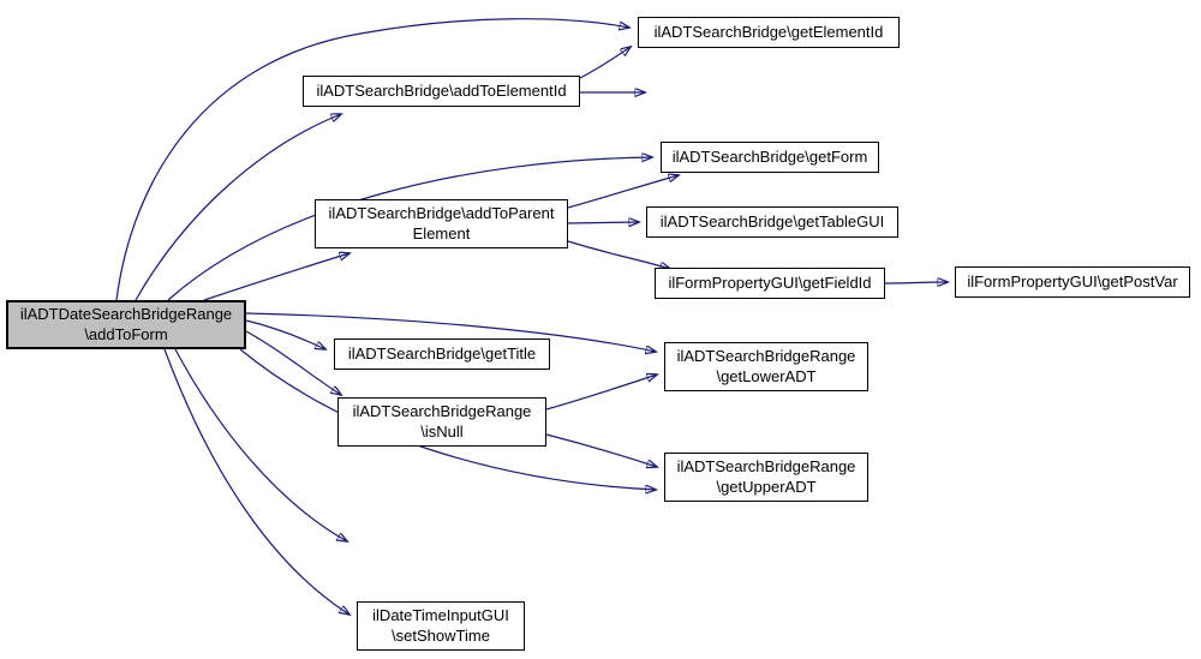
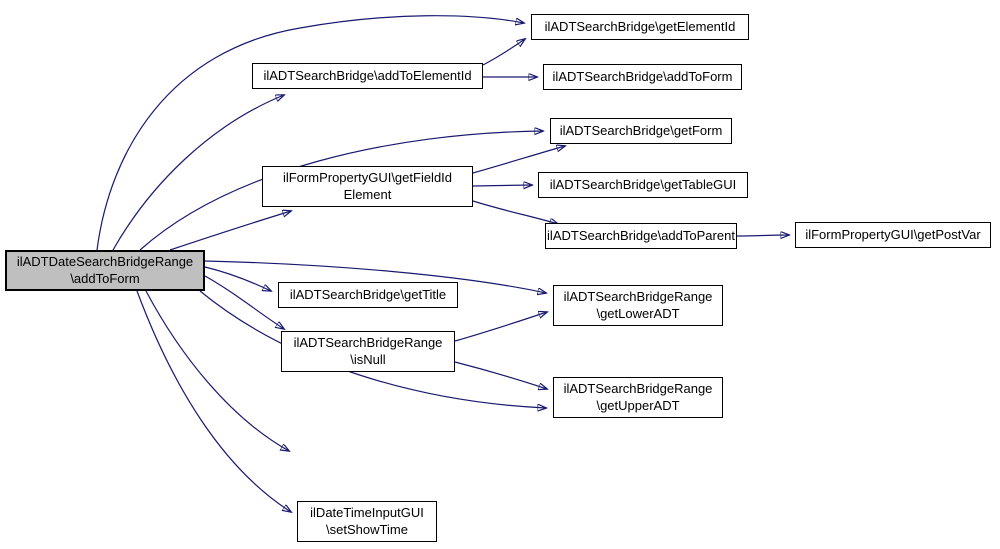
  ilADTDateSearchBridgeRange
  \addToForm
  ilADTSearchBridge\getElementId
  ilADTSearchBridge\addToElementId
+ ilADTSearchBridge\addToForm
  ilADTSearchBridge\getForm
- ilADTSearchBridge\addToParent
+ ilFormPropertyGUI\getFieldId
  Element
  ilADTSearchBridge\getTableGUI
- ilFormPropertyGUI\getFieldId
+ ilADTSearchBridge\addToParent
  ilFormPropertyGUI\getPostVar
  ilADTSearchBridge\getTitle
  ilADTSearchBridgeRange
  \getLowerADT
  ilADTSearchBridgeRange
  \isNull
  ilADTSearchBridgeRange
  \getUpperADT
  ilDateTimeInputGUI
  \setShowTime
